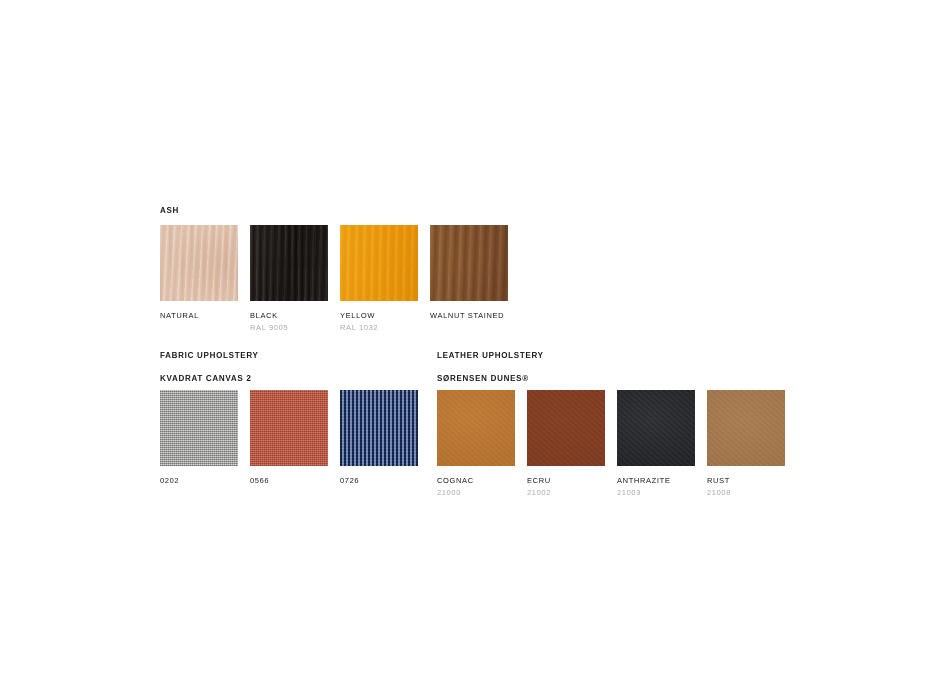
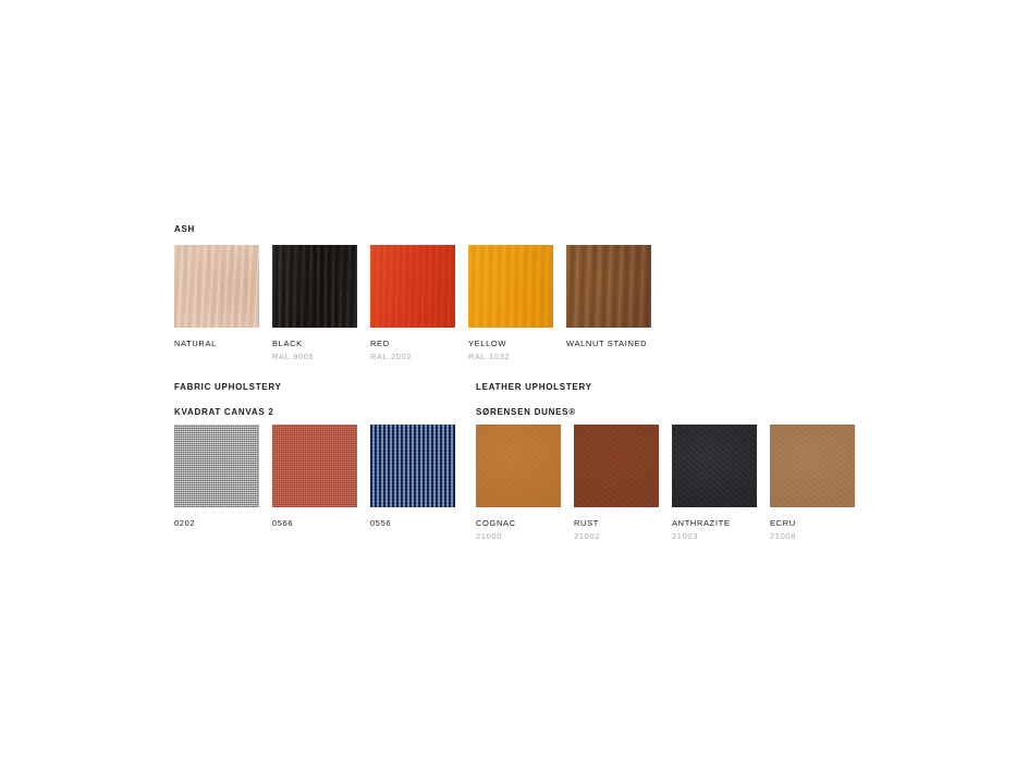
  ASH
  NATURAL
  BLACK
  RAL 9005
+ RED
+ RAL 2002
  YELLOW
  RAL 1032
  WALNUT STAINED
  FABRIC UPHOLSTERY
  KVADRAT CANVAS 2
  LEATHER UPHOLSTERY
  SØRENSEN DUNES®
  0202
  0566
- 0726
+ 0556
  COGNAC
  21000
- ECRU
+ RUST
  21002
  ANTHRAZITE
  21003
- RUST
+ ECRU
  21008
